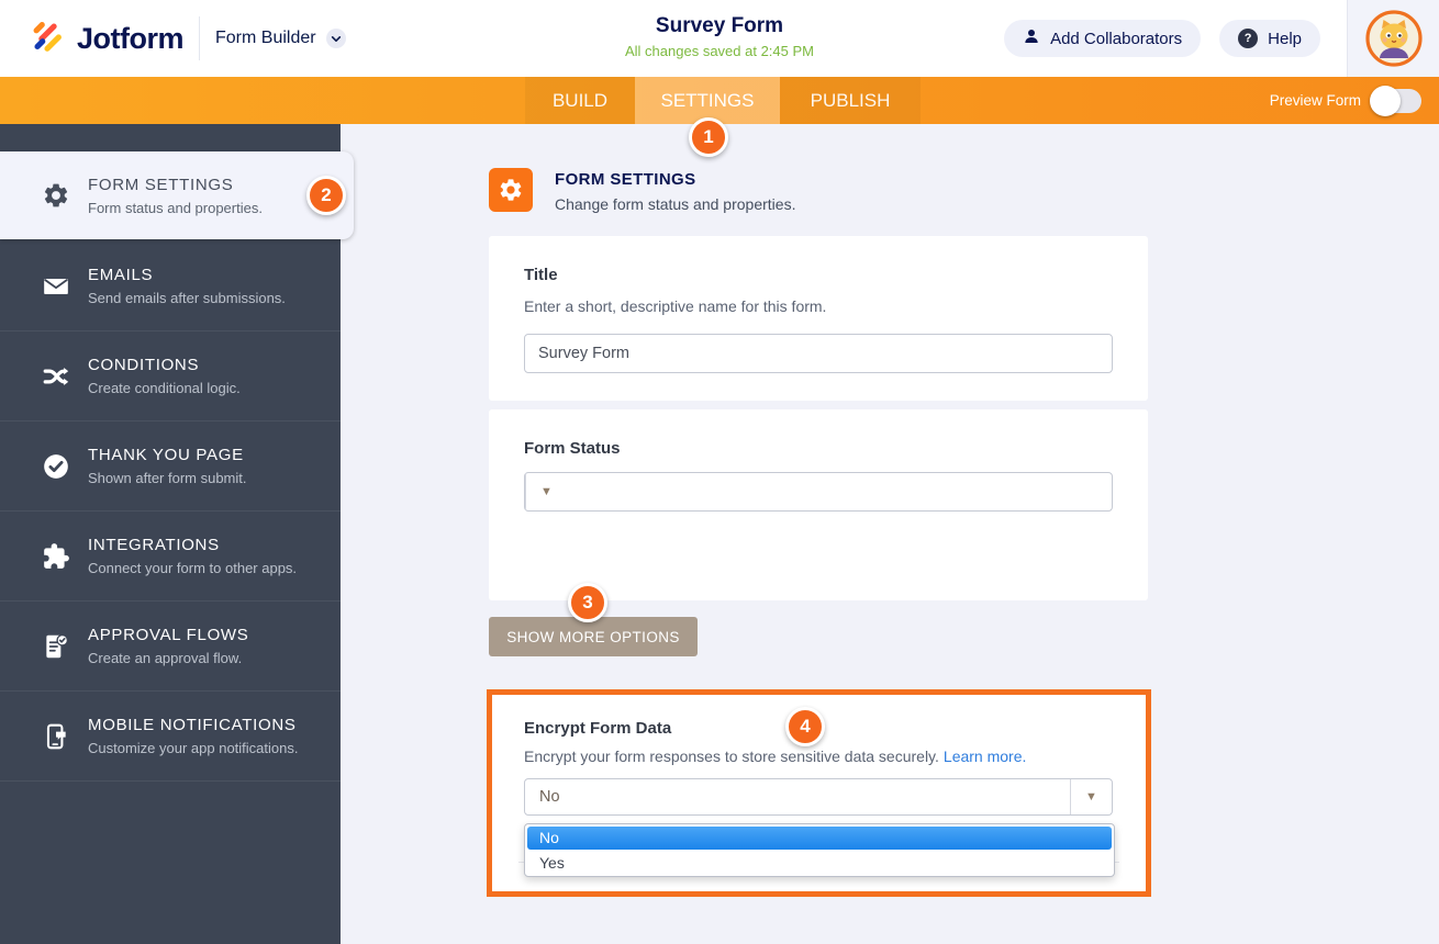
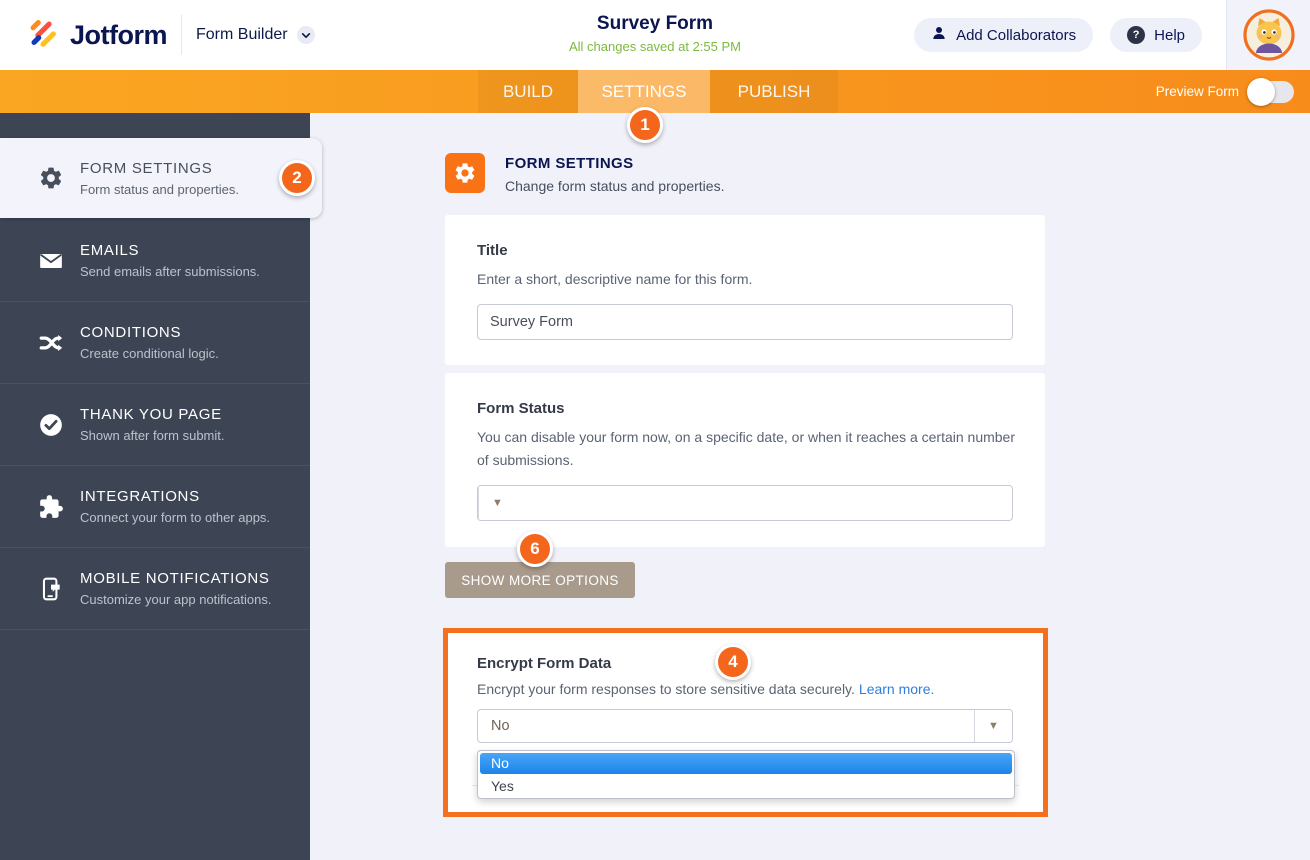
  Jotform
  Form Builder
  Survey Form
- All changes saved at 2:45 PM
+ All changes saved at 2:55 PM
  Add Collaborators
  ?
  Help
  BUILD
  SETTINGS
  PUBLISH
  Preview Form
  FORM SETTINGS
  Form status and properties.
  EMAILS
  Send emails after submissions.
  CONDITIONS
  Create conditional logic.
  THANK YOU PAGE
  Shown after form submit.
  INTEGRATIONS
  Connect your form to other apps.
- APPROVAL FLOWS
- Create an approval flow.
  MOBILE NOTIFICATIONS
  Customize your app notifications.
  FORM SETTINGS
  Change form status and properties.
  Title
  Enter a short, descriptive name for this form.
  Survey Form
  Form Status
+ You can disable your form now, on a specific date, or when it reaches a certain number of submissions.
  ▼
  SHOW MORE OPTIONS
  Encrypt Form Data
  Encrypt your form responses to store sensitive data securely. Learn more.
  No
  ▼
  No
  Yes
  1
  2
- 3
+ 6
  4
